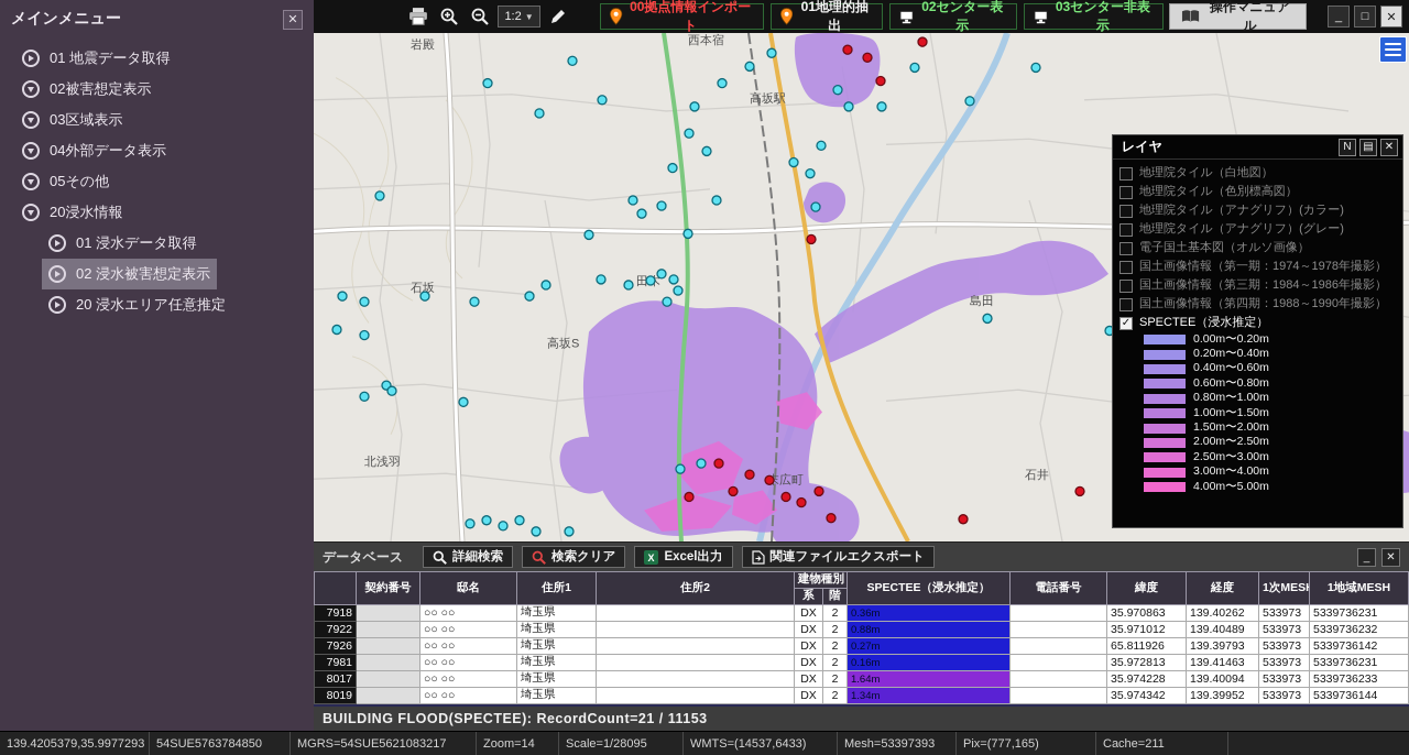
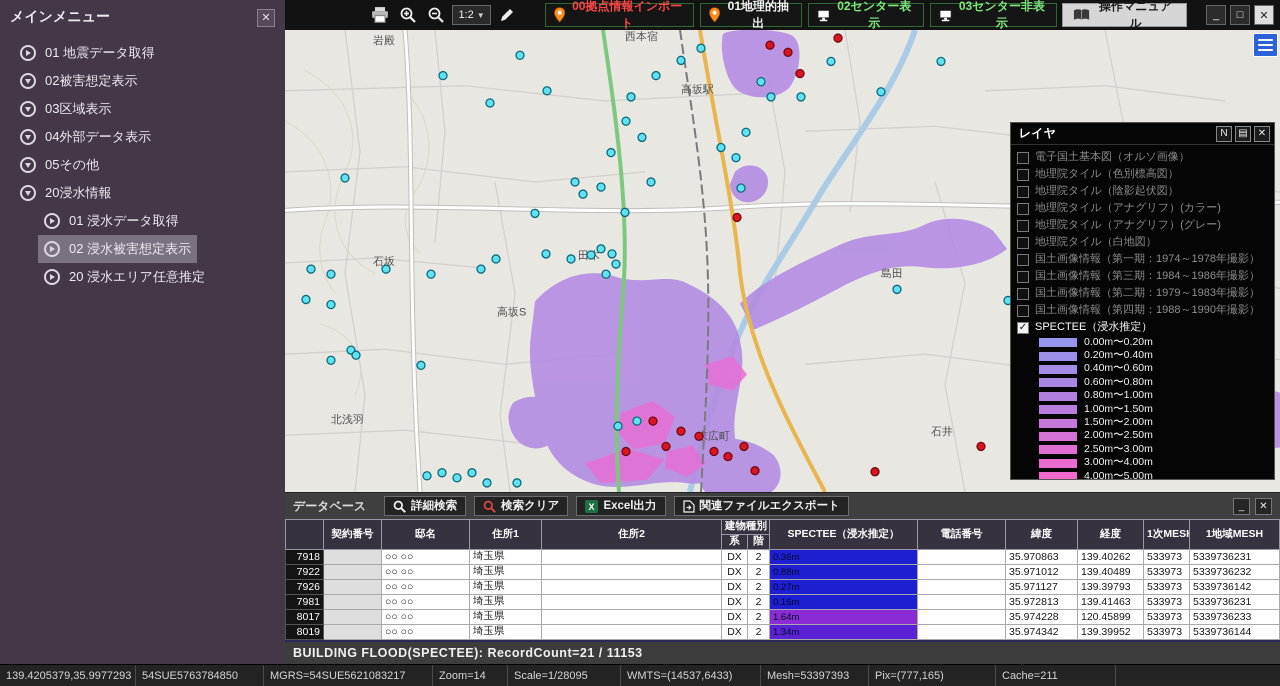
  メインメニュー
  ✕
  01 地震データ取得
  02被害想定表示
  03区域表示
  04外部データ表示
  05その他
  20浸水情報
  01 浸水データ取得
  02 浸水被害想定表示
  20 浸水エリア任意推定
  1:2
  ▼
  00拠点情報インポート
  01地理的抽出
  02センター表示
  03センター非表示
  操作マニュアル
  _
  □
  ✕
  岩殿
  西本宿
  高坂駅
  石坂
  島田
  高坂S
  北浅羽
  石井
  レイヤ
  N
  ▤
  ✕
- 地理院タイル（白地図）
+ 電子国土基本図（オルソ画像）
  地理院タイル（色別標高図）
+ 地理院タイル（陰影起伏図）
  地理院タイル（アナグリフ）(カラー)
  地理院タイル（アナグリフ）(グレー)
- 電子国土基本図（オルソ画像）
+ 地理院タイル（白地図）
  国土画像情報（第一期：1974～1978年撮影）
  国土画像情報（第三期：1984～1986年撮影）
+ 国土画像情報（第二期：1979～1983年撮影）
  国土画像情報（第四期：1988～1990年撮影）
  ✓
  SPECTEE（浸水推定）
  0.00m〜0.20m
  0.20m〜0.40m
  0.40m〜0.60m
  0.60m〜0.80m
  0.80m〜1.00m
  1.00m〜1.50m
  1.50m〜2.00m
  2.00m〜2.50m
  2.50m〜3.00m
  3.00m〜4.00m
  4.00m〜5.00m
  データベース
  詳細検索
  検索クリア
  X
  Excel出力
  関連ファイルエクスポート
  _
  ✕
  	契約番号	邸名	住所1	住所2	建物種別	SPECTEE（浸水推定）	電話番号	緯度	経度	1次MES	1地域MESH
  系	階
  7918		○○ ○○	埼玉県		DX	2	0.36m		35.970863	139.40262	533973	5339736231
  7922		○○ ○○	埼玉県		DX	2	0.88m		35.971012	139.40489	533973	5339736232
- 7926		○○ ○○	埼玉県		DX	2	0.27m		65.811926	139.39793	533973	5339736142
+ 7926		○○ ○○	埼玉県		DX	2	0.27m		35.971127	139.39793	533973	5339736142
  7981		○○ ○○	埼玉県		DX	2	0.16m		35.972813	139.41463	533973	5339736231
- 8017		○○ ○○	埼玉県		DX	2	1.64m		35.974228	139.40094	533973	5339736233
+ 8017		○○ ○○	埼玉県		DX	2	1.64m		35.974228	120.45899	533973	5339736233
  8019		○○ ○○	埼玉県		DX	2	1.34m		35.974342	139.39952	533973	5339736144
  BUILDING FLOOD(SPECTEE): RecordCount=21 / 11153
  139.4205379,35.9977293
  54SUE5763784850
  MGRS=54SUE5621083217
  Zoom=14
  Scale=1/28095
  WMTS=(14537,6433)
  Mesh=53397393
  Pix=(777,165)
  Cache=211
